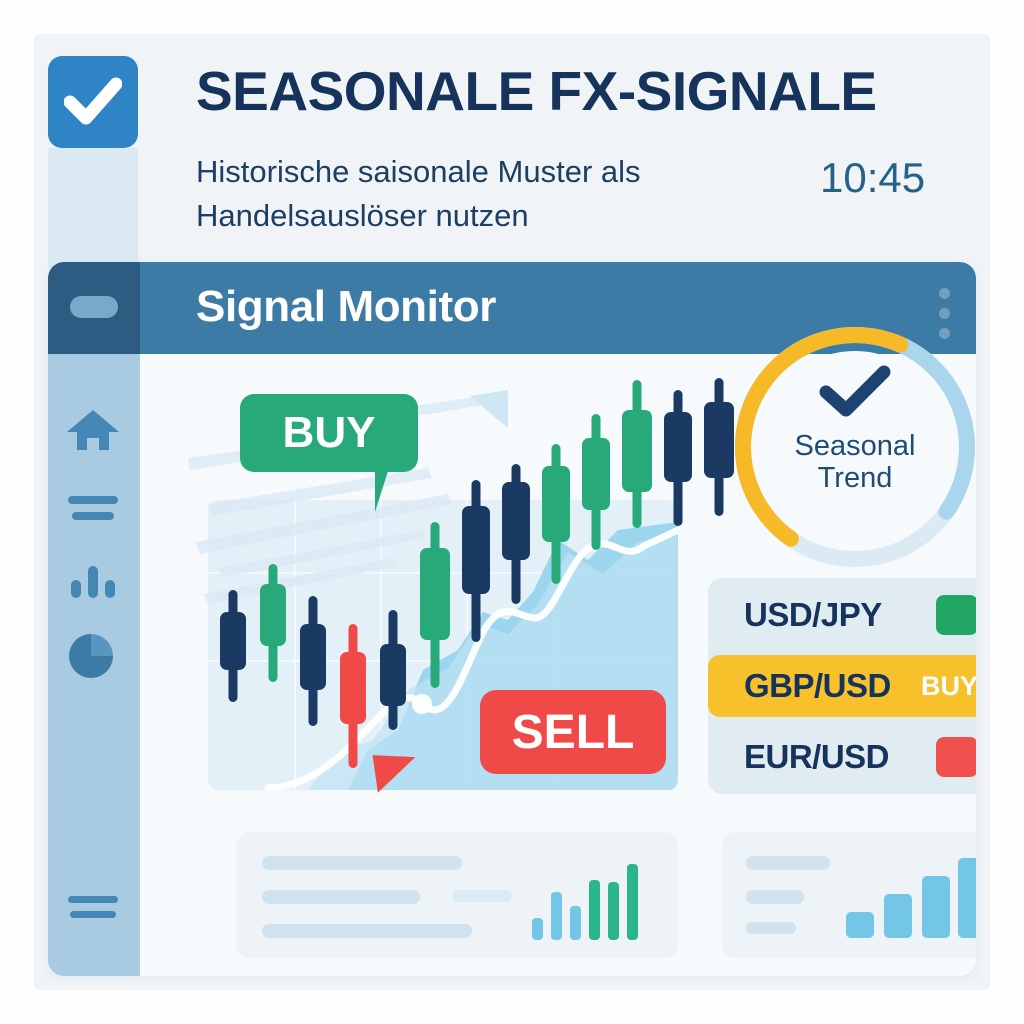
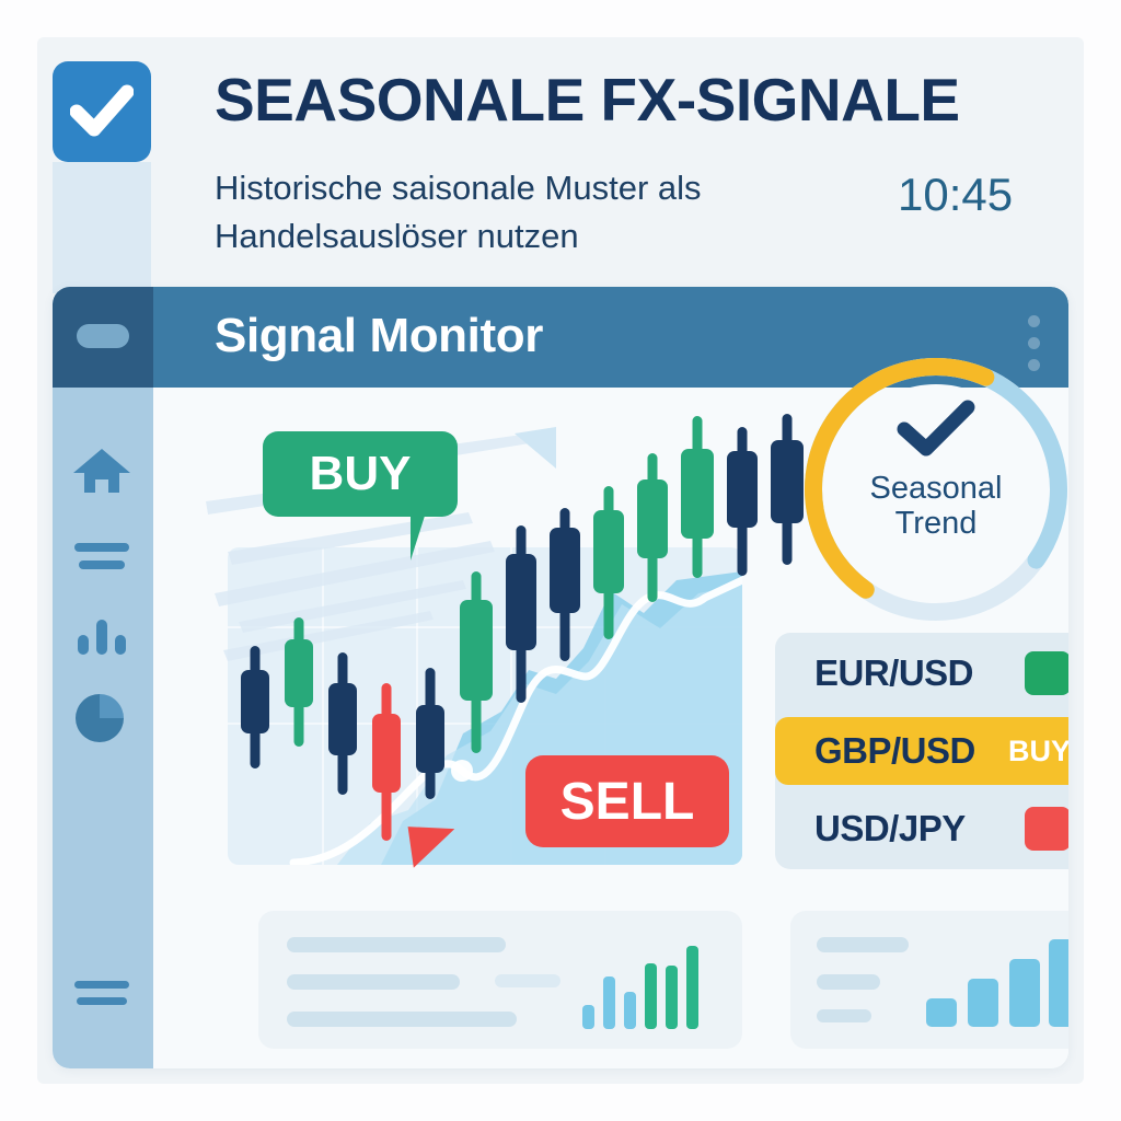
  SEASONALE FX-SIGNALE
  Historische saisonale Muster als Handelsauslöser nutzen
  10:45
  Signal Monitor
  BUY
  SELL
  Seasonal
  Trend
- USD/JPY
+ EUR/USD
  GBP/USD
  BUY
- EUR/USD
+ USD/JPY
